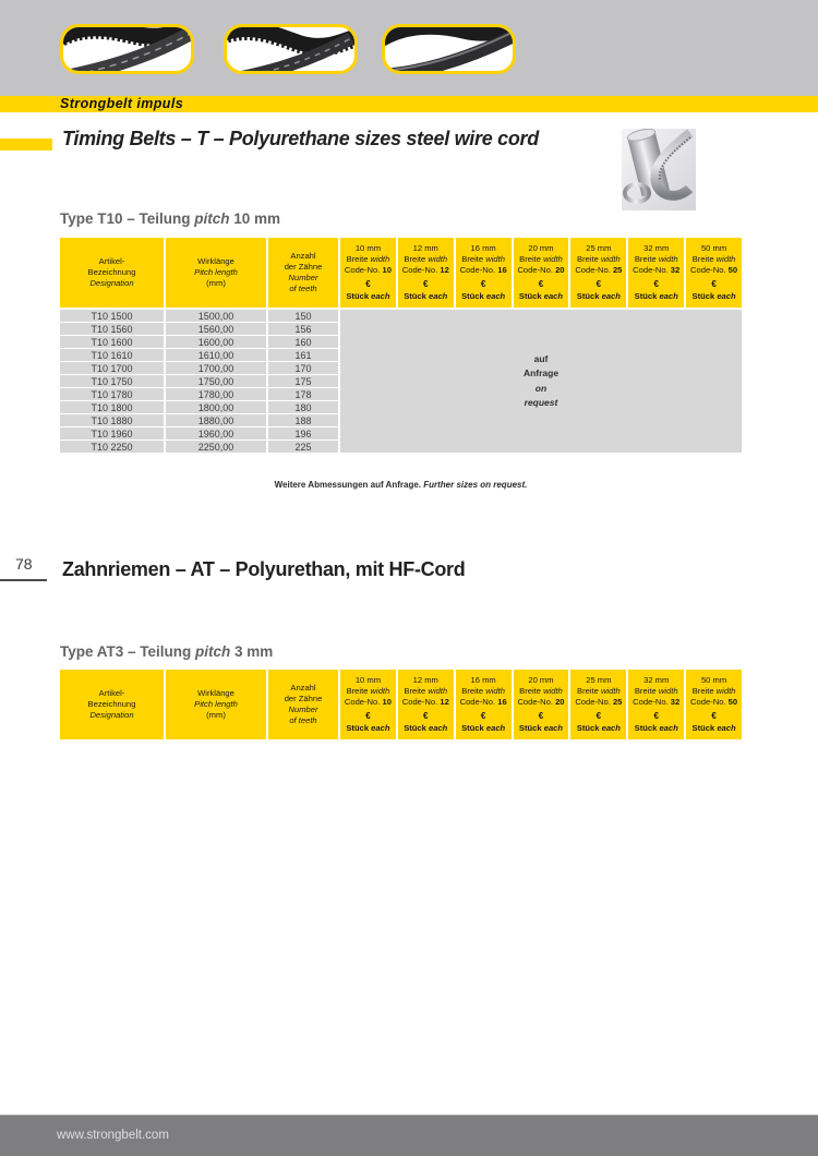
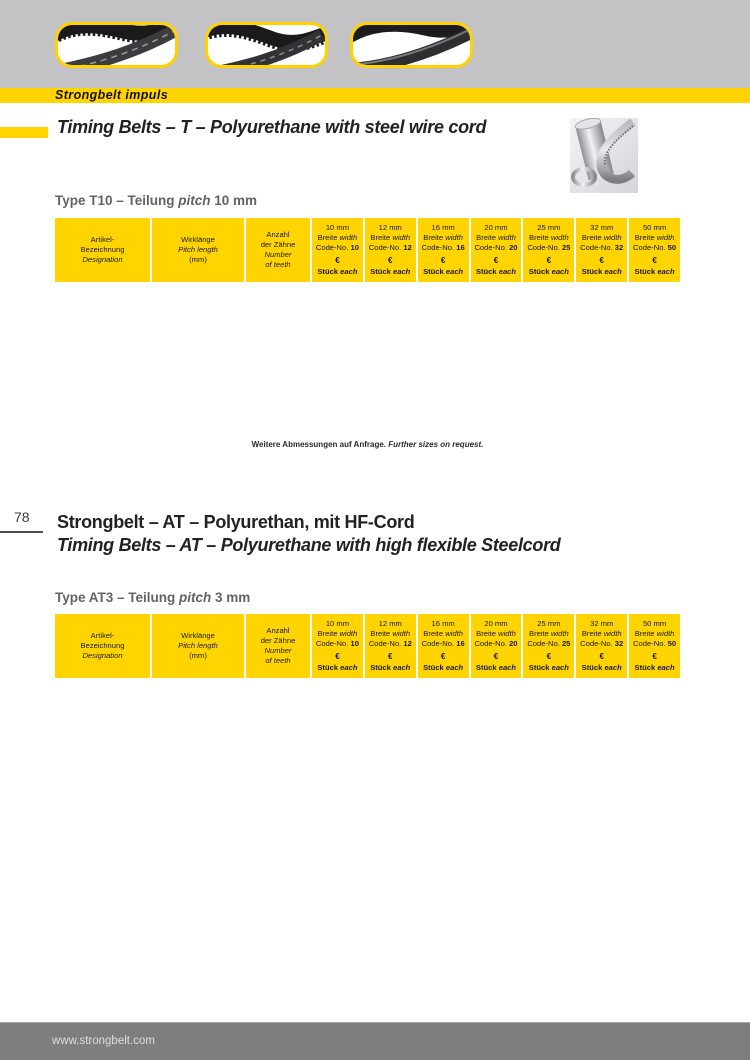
  Strongbelt impuls
- Timing Belts – T – Polyurethane sizes steel wire cord
+ Timing Belts – T – Polyurethane with steel wire cord
  Type T10 – Teilung pitch 10 mm
  Artikel-
  Bezeichnung
  Designation
  Wirklänge
  Pitch length
  (mm)
  Anzahl
  der Zähne
  Number
  of teeth
  10 mm
  Breite width
  Code-No. 10
  €
  Stück each
  12 mm
  Breite width
  Code-No. 12
  €
  Stück each
  16 mm
  Breite width
  Code-No. 16
  €
  Stück each
  20 mm
  Breite width
  Code-No. 20
  €
  Stück each
  25 mm
  Breite width
  Code-No. 25
  €
  Stück each
  32 mm
  Breite width
  Code-No. 32
  €
  Stück each
  50 mm
  Breite width
  Code-No. 50
  €
  Stück each
- auf
- Anfrage
- on
- request
- T10 1500
- 1500,00
- 150
- T10 1560
- 1560,00
- 156
- T10 1600
- 1600,00
- 160
- T10 1610
- 1610,00
- 161
- T10 1700
- 1700,00
- 170
- T10 1750
- 1750,00
- 175
- T10 1780
- 1780,00
- 178
- T10 1800
- 1800,00
- 180
- T10 1880
- 1880,00
- 188
- T10 1960
- 1960,00
- 196
- T10 2250
- 2250,00
- 225
  Weitere Abmessungen auf Anfrage. Further sizes on request.
  78
- Zahnriemen – AT – Polyurethan, mit HF-Cord
+ Strongbelt – AT – Polyurethan, mit HF-Cord
+ Timing Belts – AT – Polyurethane with high flexible Steelcord
  Type AT3 – Teilung pitch 3 mm
  Artikel-
  Bezeichnung
  Designation
  Wirklänge
  Pitch length
  (mm)
  Anzahl
  der Zähne
  Number
  of teeth
  10 mm
  Breite width
  Code-No. 10
  €
  Stück each
  12 mm
  Breite width
  Code-No. 12
  €
  Stück each
  16 mm
  Breite width
  Code-No. 16
  €
  Stück each
  20 mm
  Breite width
  Code-No. 20
  €
  Stück each
  25 mm
  Breite width
  Code-No. 25
  €
  Stück each
  32 mm
  Breite width
  Code-No. 32
  €
  Stück each
  50 mm
  Breite width
  Code-No. 50
  €
  Stück each
  www.strongbelt.com
